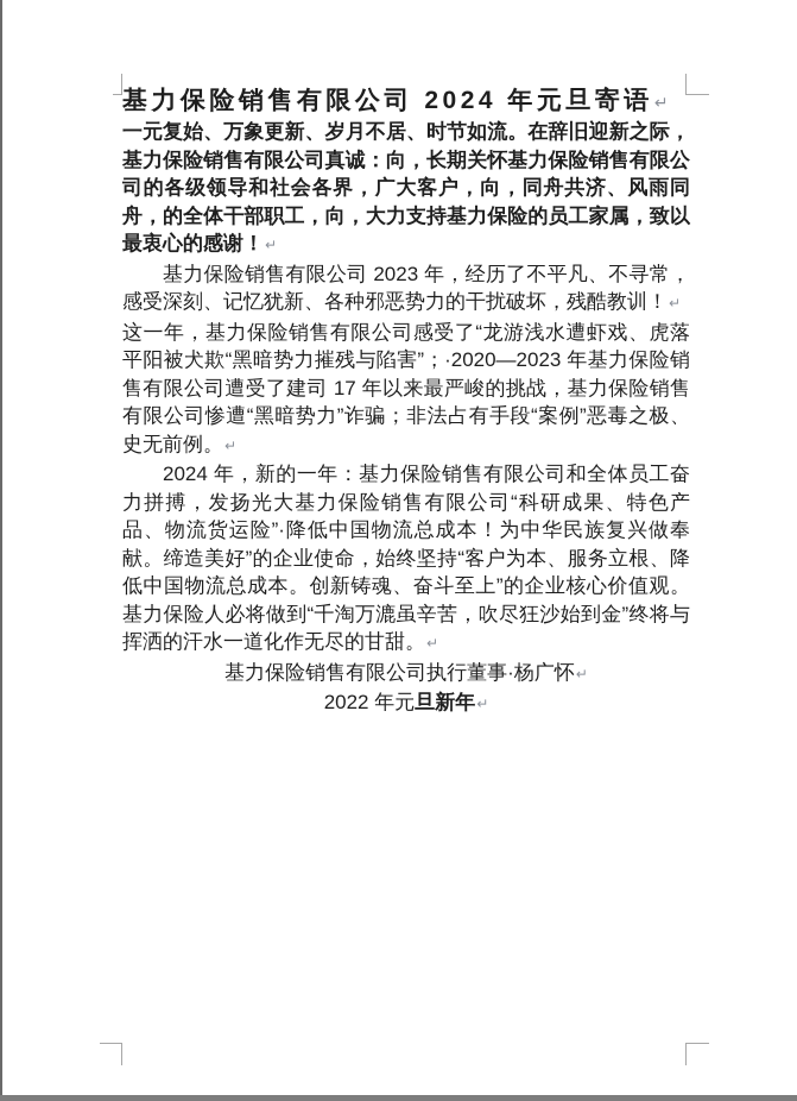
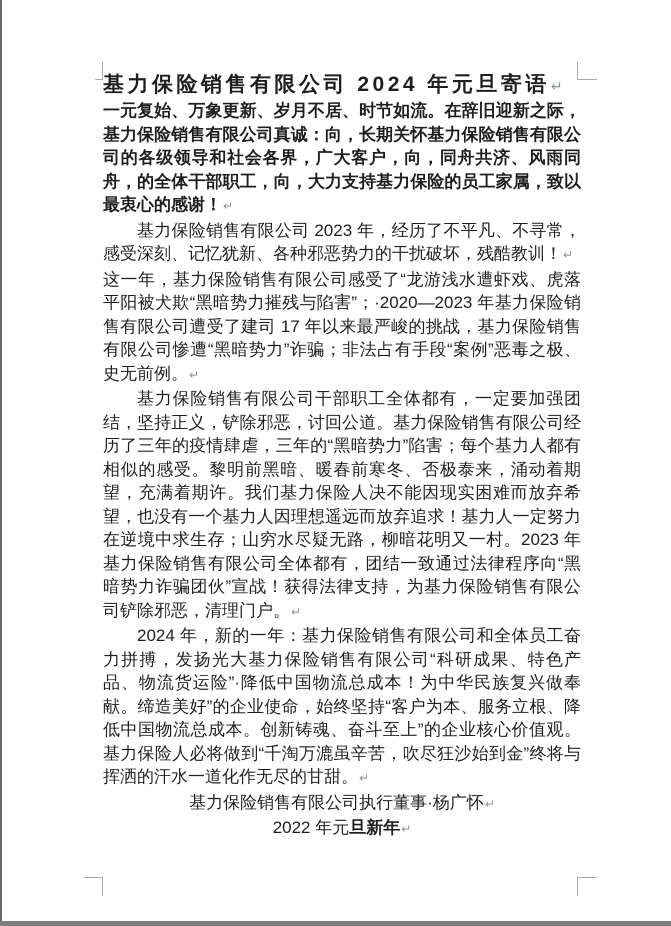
  基力保险销售有限公司 2024 年元旦寄语↵
  一元复始、万象更新、岁月不居、时节如流。在辞旧迎新之际，基力保险销售有限公司真诚：向，长期关怀基力保险销售有限公司的各级领导和社会各界，广大客户，向，同舟共济、风雨同舟，的全体干部职工，向，大力支持基力保险的员工家属，致以最衷心的感谢！↵
  基力保险销售有限公司 2023 年，经历了不平凡、不寻常，感受深刻、记忆犹新、各种邪恶势力的干扰破坏，残酷教训！↵
  这一年，基力保险销售有限公司感受了“龙游浅水遭虾戏、虎落平阳被犬欺“黑暗势力摧残与陷害”；·2020—2023 年基力保险销售有限公司遭受了建司 17 年以来最严峻的挑战，基力保险销售有限公司惨遭“黑暗势力”诈骗；非法占有手段“案例”恶毒之极、史无前例。↵
+ 基力保险销售有限公司干部职工全体都有，一定要加强团结，坚持正义，铲除邪恶，讨回公道。基力保险销售有限公司经历了三年的疫情肆虐，三年的“黑暗势力”陷害；每个基力人都有相似的感受。黎明前黑暗、暖春前寒冬、否极泰来，涌动着期望，充满着期许。我们基力保险人决不能因现实困难而放弃希望，也没有一个基力人因理想遥远而放弃追求！基力人一定努力在逆境中求生存；山穷水尽疑无路，柳暗花明又一村。2023 年基力保险销售有限公司全体都有，团结一致通过法律程序向“黑暗势力诈骗团伙”宣战！获得法律支持，为基力保险销售有限公司铲除邪恶，清理门户。↵
  2024 年，新的一年：基力保险销售有限公司和全体员工奋力拼搏，发扬光大基力保险销售有限公司“科研成果、特色产品、物流货运险”·降低中国物流总成本！为中华民族复兴做奉献。缔造美好”的企业使命，始终坚持“客户为本、服务立根、降低中国物流总成本。创新铸魂、奋斗至上”的企业核心价值观。基力保险人必将做到“千淘万漉虽辛苦，吹尽狂沙始到金”终将与挥洒的汗水一道化作无尽的甘甜。↵
  基力保险销售有限公司执行董事·杨广怀↵
  2022 年元旦新年↵
